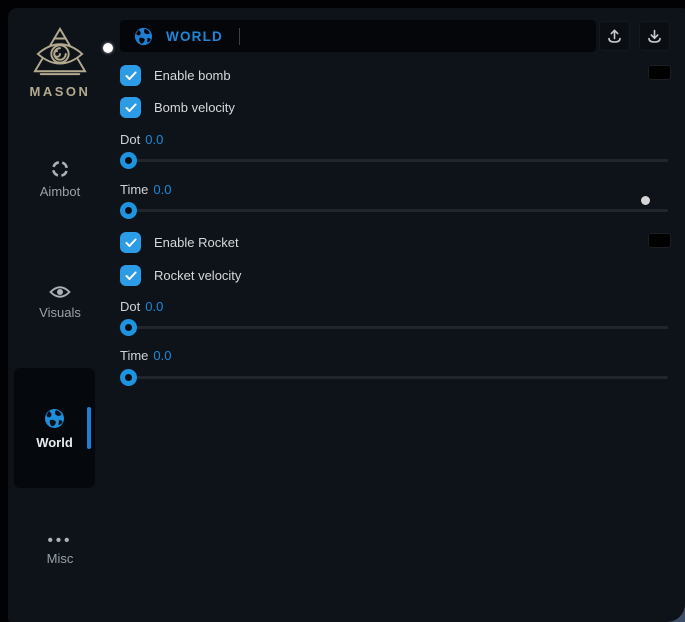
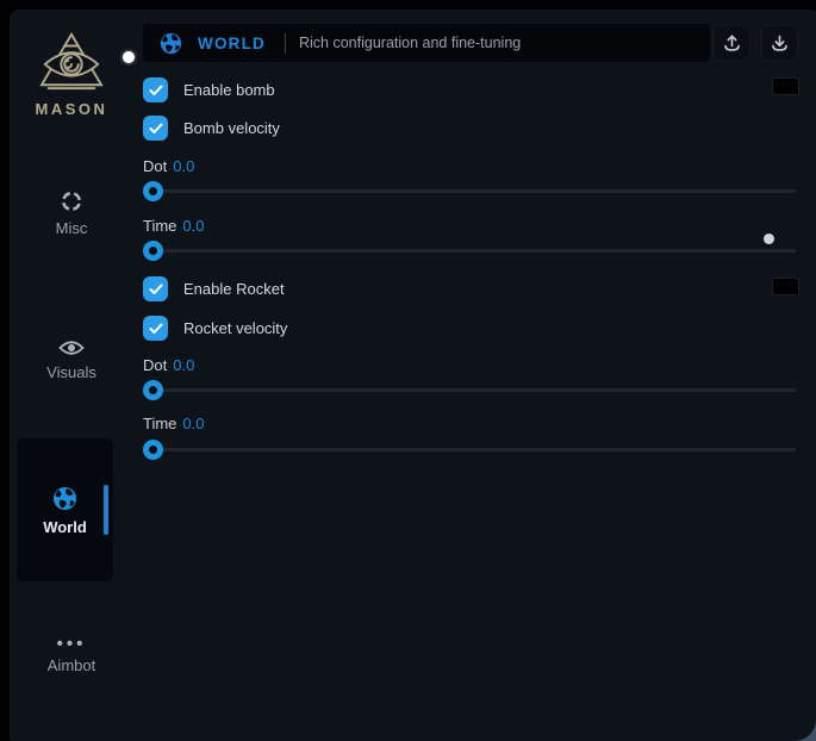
  MASON
- Aimbot
+ Misc
  Visuals
  World
  •••
- Misc
+ Aimbot
  WORLD
+ Rich configuration and fine-tuning
  Enable bomb
  Bomb velocity
  Dot 0.0
  Time 0.0
  Enable Rocket
  Rocket velocity
  Dot 0.0
  Time 0.0
